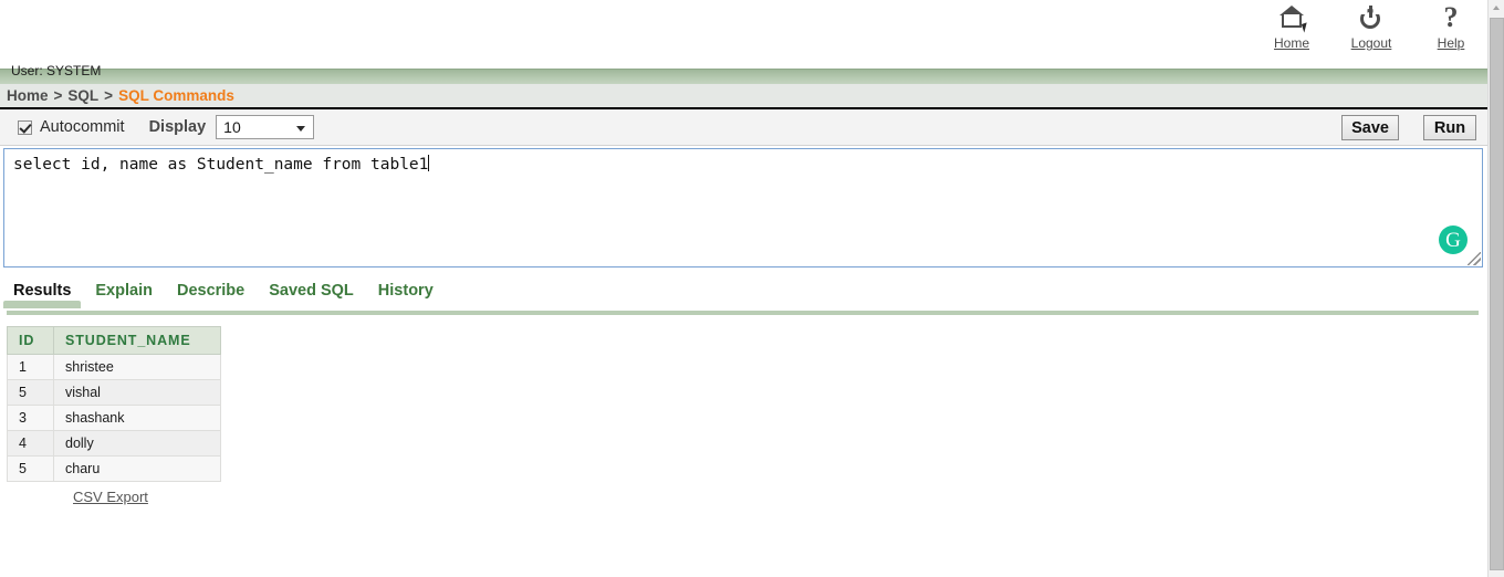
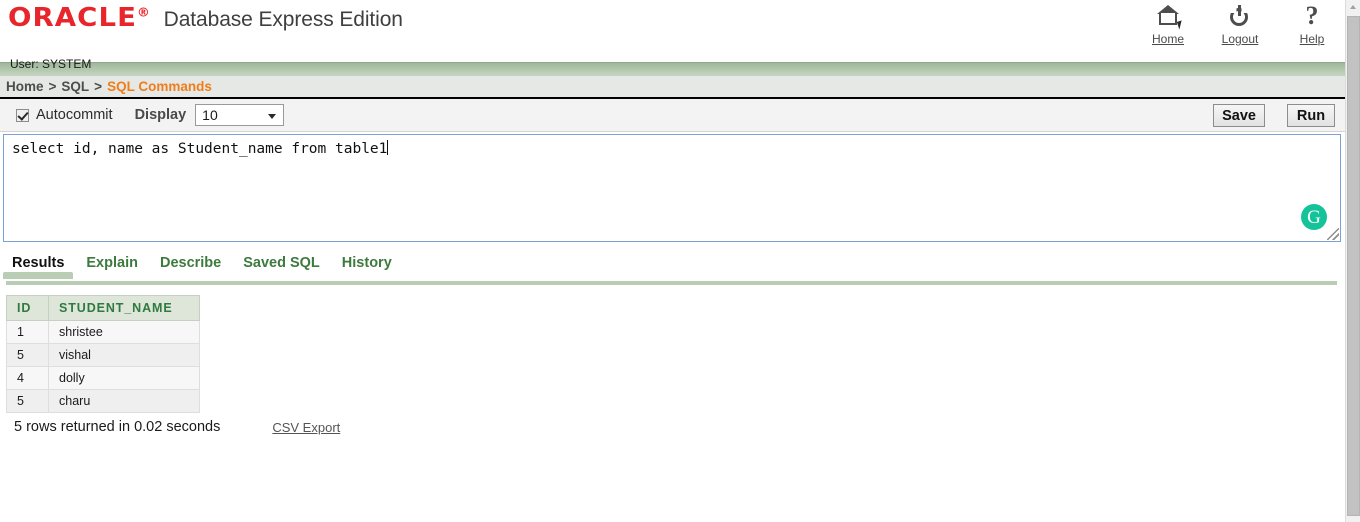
+ ORACLE®
+ Database Express Edition
  User: SYSTEM
  Home
  Logout
  ?
  Help
  Home
  >
  SQL
  >
  SQL Commands
  Autocommit
  Display
  10
  Save
  Run
  select id, name as Student_name from table1
  G
  Results
  Explain
  Describe
  Saved SQL
  History
  ID	STUDENT_NAME
  1	shristee
  5	vishal
- 3	shashank
  4	dolly
  5	charu
+ 5 rows returned in 0.02 seconds
  CSV Export
